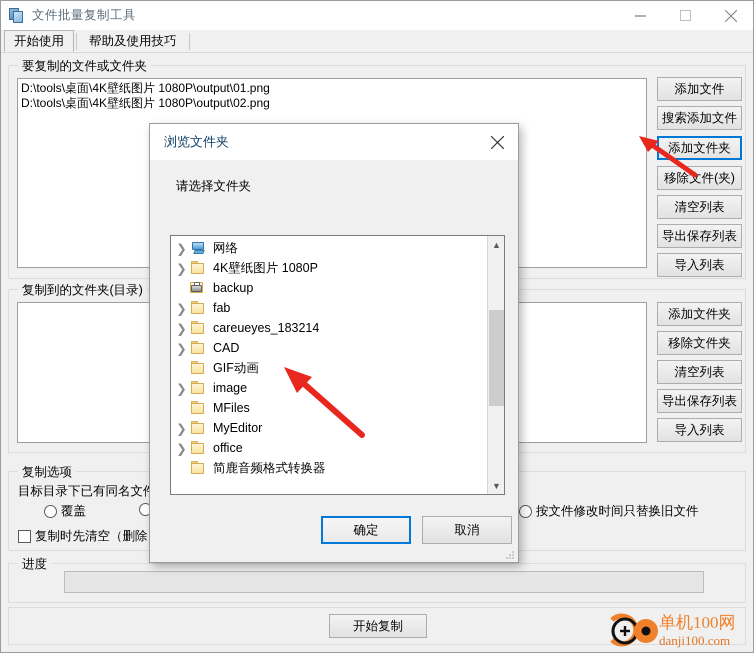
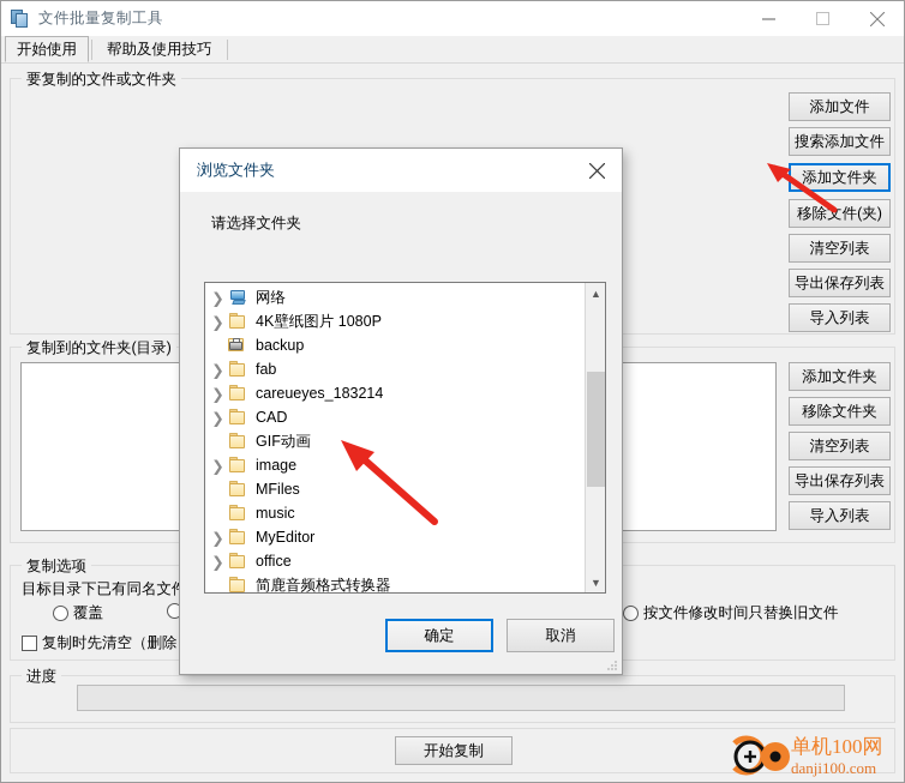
  文件批量复制工具
  开始使用
  帮助及使用技巧
  要复制的文件或文件夹
- D:\tools\桌面\4K壁纸图片 1080P\output\01.png
- D:\tools\桌面\4K壁纸图片 1080P\output\02.png
  添加文件
  搜索添加文件
  添加文件夹
  移除文件(夹)
  清空列表
  导出保存列表
  导入列表
  复制到的文件夹(目录)
  添加文件夹
  移除文件夹
  清空列表
  导出保存列表
  导入列表
  复制选项
  目标目录下已有同名文
  覆盖
  按文件修改时间只替换旧文件
  复制时先清空（删除
  进度
  开始复制
  单机100网
  danji100.com
  浏览文件夹
  请选择文件夹
  ❯
  网络
  ❯
  4K壁纸图片 1080P
  backup
  ❯
  fab
  ❯
  careueyes_183214
  ❯
  CAD
  GIF动画
  ❯
  image
  MFiles
+ music
  ❯
  MyEditor
  ❯
  office
  简鹿音频格式转换器
  ▲
  ▼
  确定
  取消
